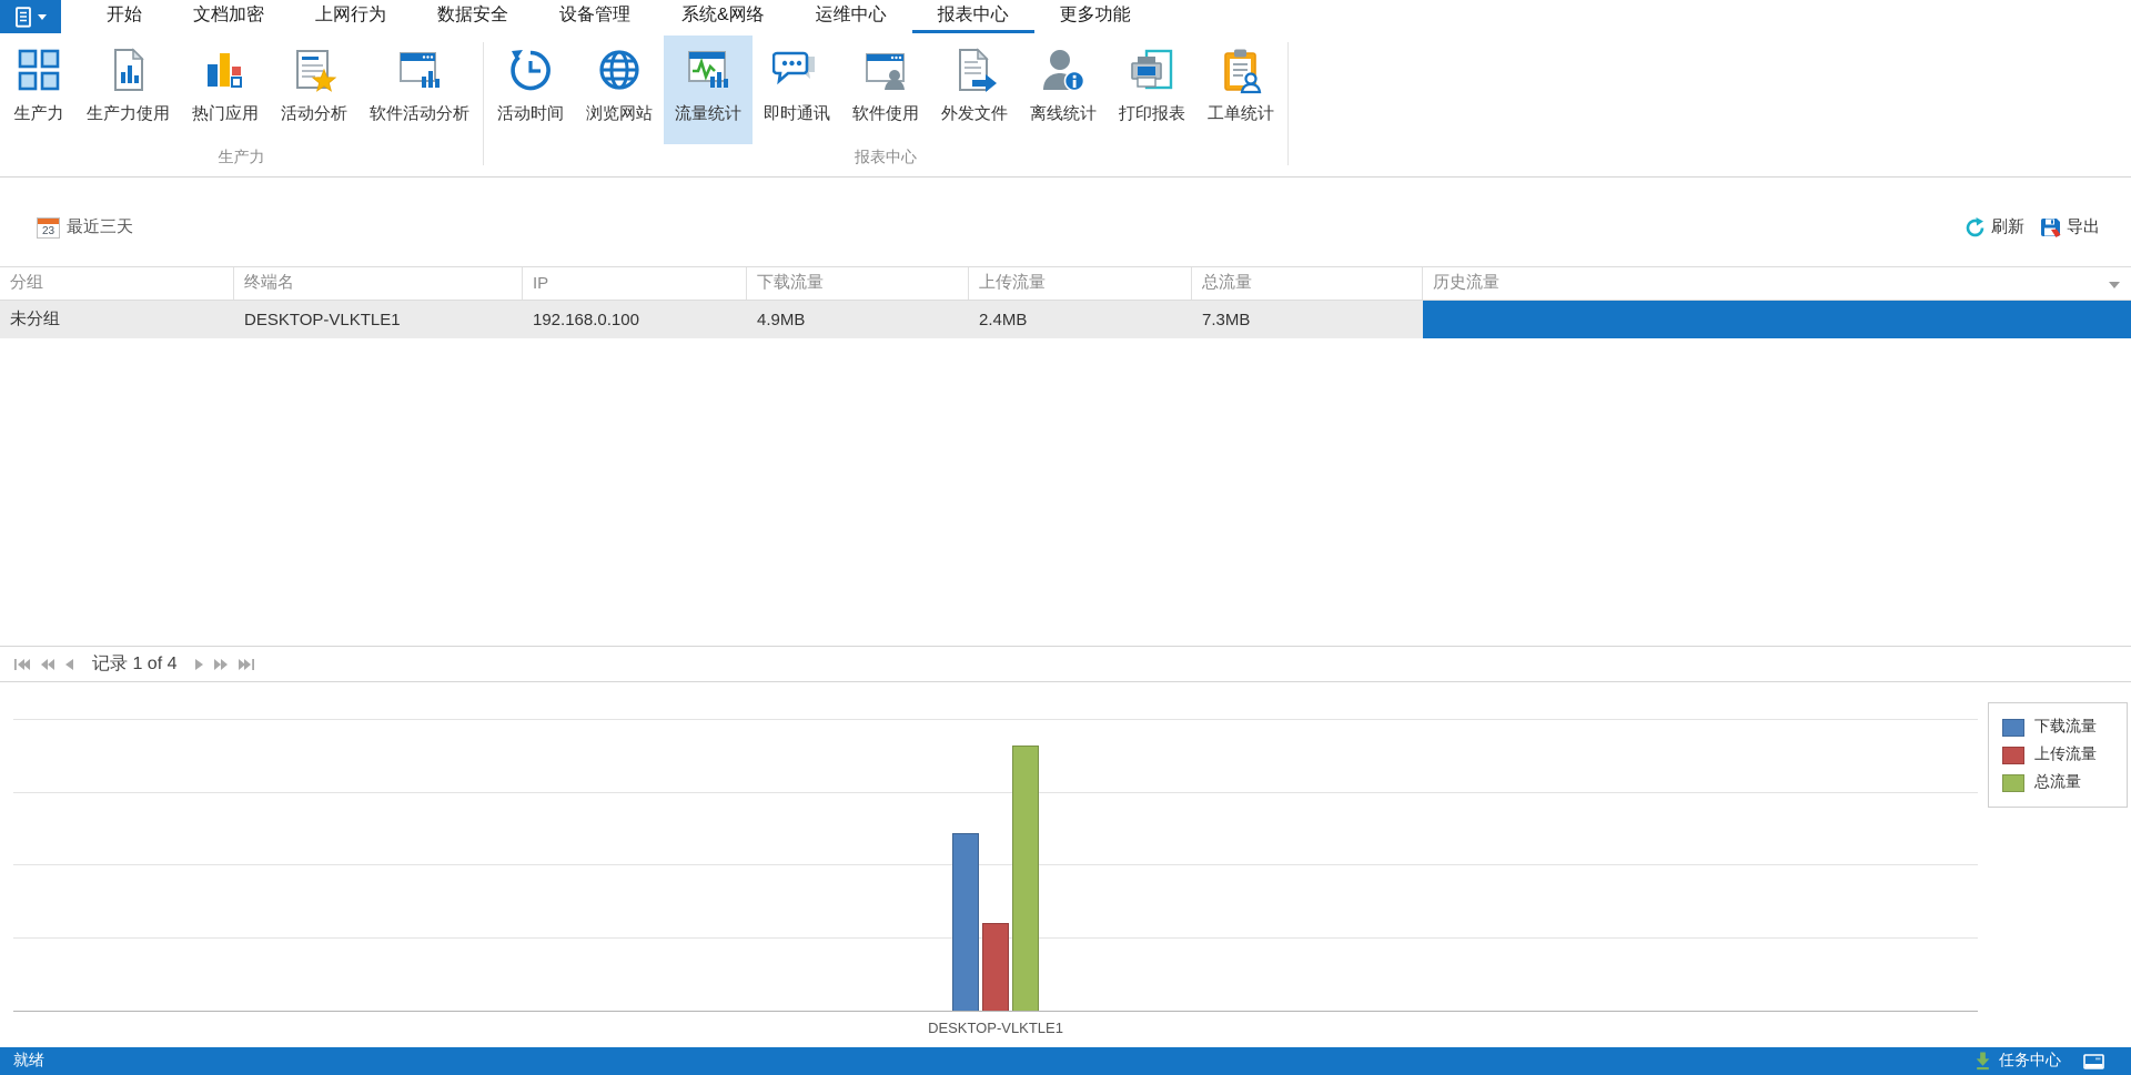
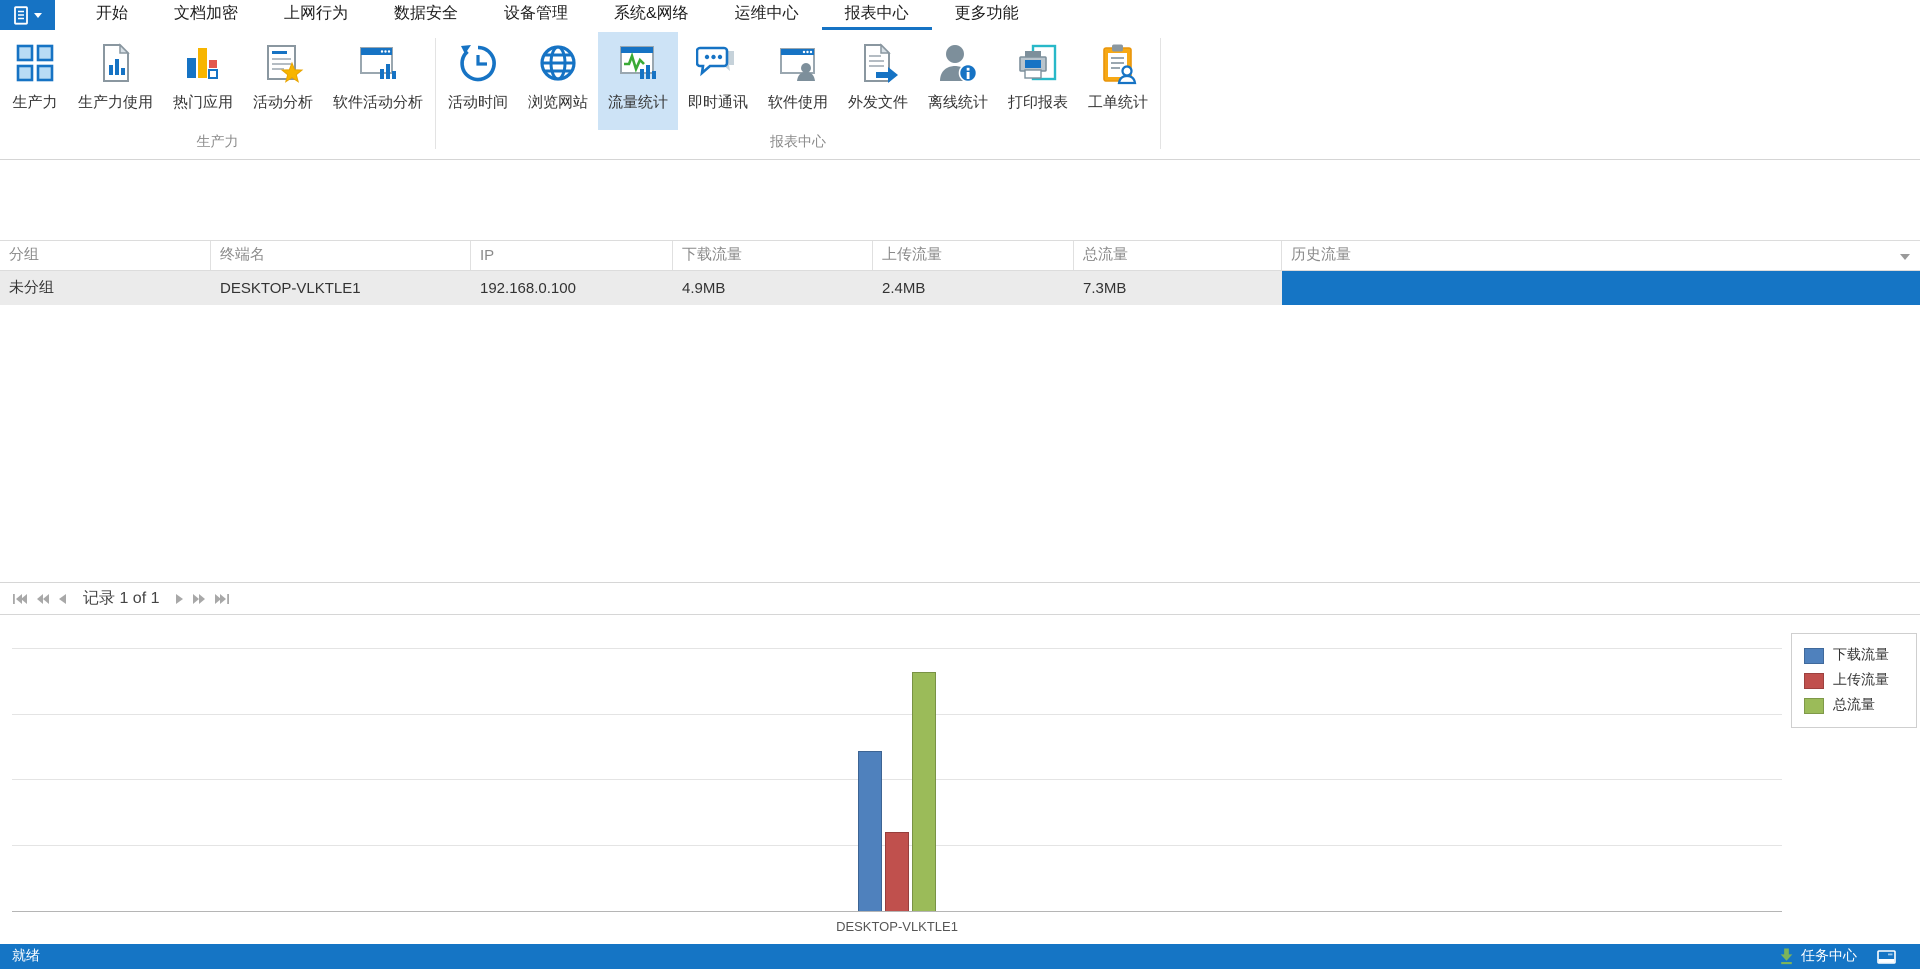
  开始
  文档加密
  上网行为
  数据安全
  设备管理
  系统&网络
  运维中心
  报表中心
  更多功能
  生产力
  生产力使用
  热门应用
  活动分析
  软件活动分析
  生产力
  活动时间
  浏览网站
  流量统计
  即时通讯
  软件使用
  外发文件
  离线统计
  打印报表
  工单统计
  报表中心
- 23
- 最近三天
- 刷新
- 导出
  分组
  终端名
  IP
  下载流量
  上传流量
  总流量
  历史流量
  未分组
  DESKTOP-VLKTLE1
  192.168.0.100
  4.9MB
  2.4MB
  7.3MB
- 记录 1 of 4
+ 记录 1 of 1
  DESKTOP-VLKTLE1
  下载流量
  上传流量
  总流量
  就绪
  任务中心
